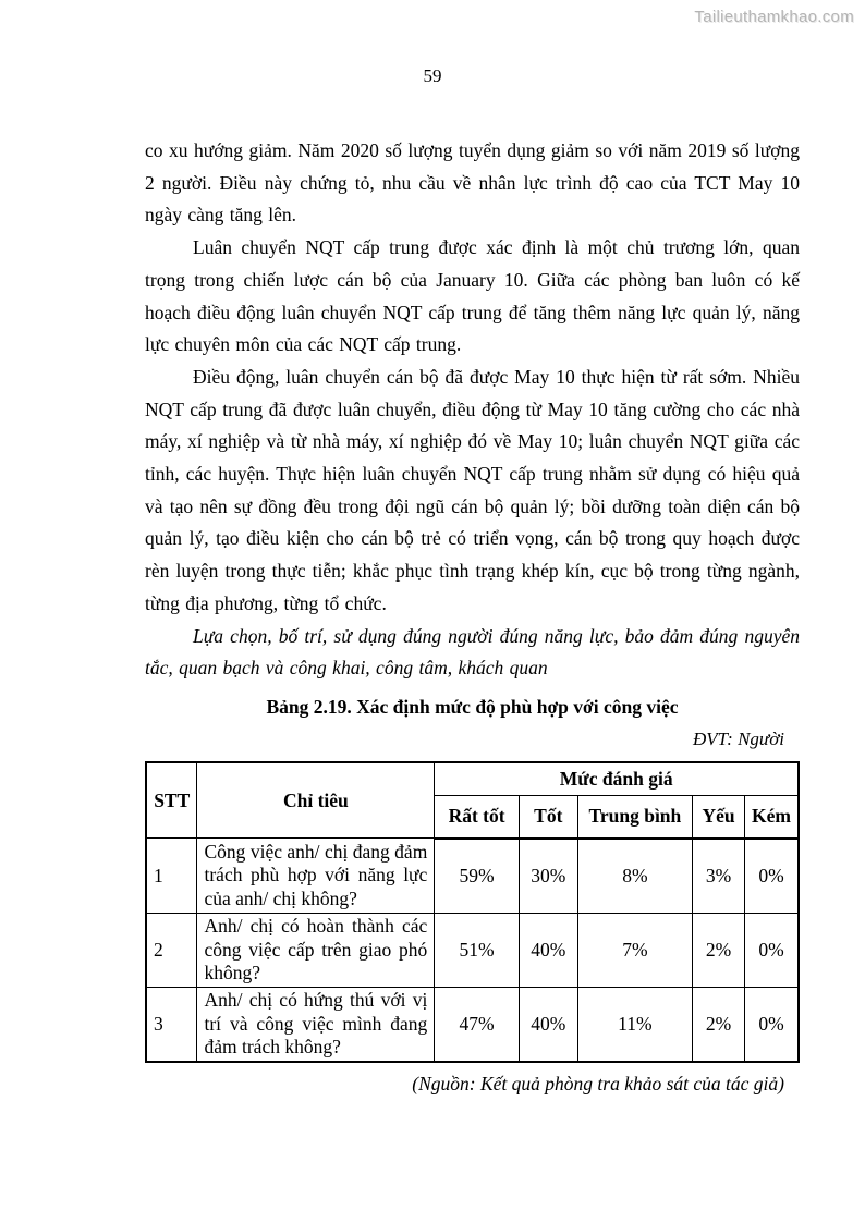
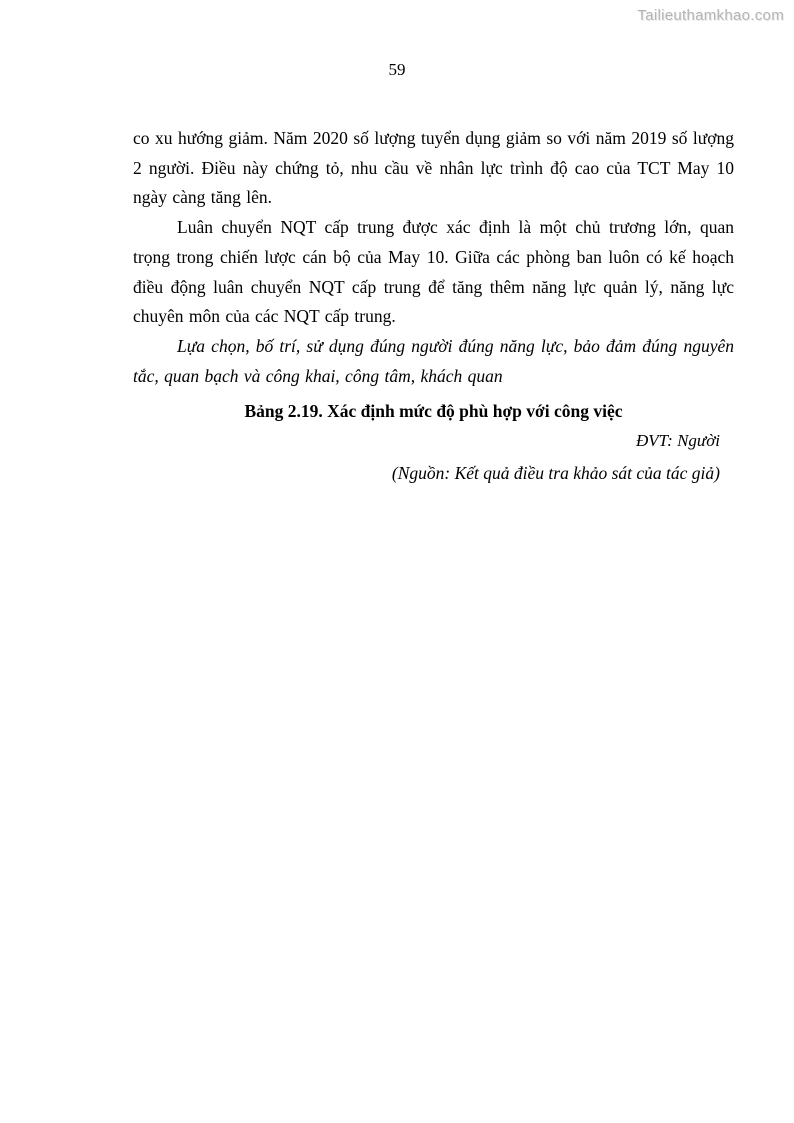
  Tailieuthamkhao.com
  59
  co xu hướng giảm. Năm 2020 số lượng tuyển dụng giảm so với năm 2019 số lượng 2 người. Điều này chứng tỏ, nhu cầu về nhân lực trình độ cao của TCT May 10 ngày càng tăng lên.
- Luân chuyển NQT cấp trung được xác định là một chủ trương lớn, quan trọng trong chiến lược cán bộ của January 10. Giữa các phòng ban luôn có kế hoạch điều động luân chuyển NQT cấp trung để tăng thêm năng lực quản lý, năng lực chuyên môn của các NQT cấp trung.
+ Luân chuyển NQT cấp trung được xác định là một chủ trương lớn, quan trọng trong chiến lược cán bộ của May 10. Giữa các phòng ban luôn có kế hoạch điều động luân chuyển NQT cấp trung để tăng thêm năng lực quản lý, năng lực chuyên môn của các NQT cấp trung.
- Điều động, luân chuyển cán bộ đã được May 10 thực hiện từ rất sớm. Nhiều NQT cấp trung đã được luân chuyển, điều động từ May 10 tăng cường cho các nhà máy, xí nghiệp và từ nhà máy, xí nghiệp đó về May 10; luân chuyển NQT giữa các tỉnh, các huyện. Thực hiện luân chuyển NQT cấp trung nhằm sử dụng có hiệu quả và tạo nên sự đồng đều trong đội ngũ cán bộ quản lý; bồi dưỡng toàn diện cán bộ quản lý, tạo điều kiện cho cán bộ trẻ có triển vọng, cán bộ trong quy hoạch được rèn luyện trong thực tiễn; khắc phục tình trạng khép kín, cục bộ trong từng ngành, từng địa phương, từng tổ chức.
  Lựa chọn, bố trí, sử dụng đúng người đúng năng lực, bảo đảm đúng nguyên tắc, quan bạch và công khai, công tâm, khách quan
  Bảng 2.19. Xác định mức độ phù hợp với công việc
  ĐVT: Người
- STT	Chỉ tiêu	Mức đánh giá
- Rất tốt	Tốt	Trung bình	Yếu	Kém
- 1	Công việc anh/ chị đang đảm trách phù hợp với năng lực của anh/ chị không?	59%	30%	8%	3%	0%
- 2	Anh/ chị có hoàn thành các công việc cấp trên giao phó không?	51%	40%	7%	2%	0%
- 3	Anh/ chị có hứng thú với vị trí và công việc mình đang đảm trách không?	47%	40%	11%	2%	0%
- (Nguồn: Kết quả phòng tra khảo sát của tác giả)
+ (Nguồn: Kết quả điều tra khảo sát của tác giả)
